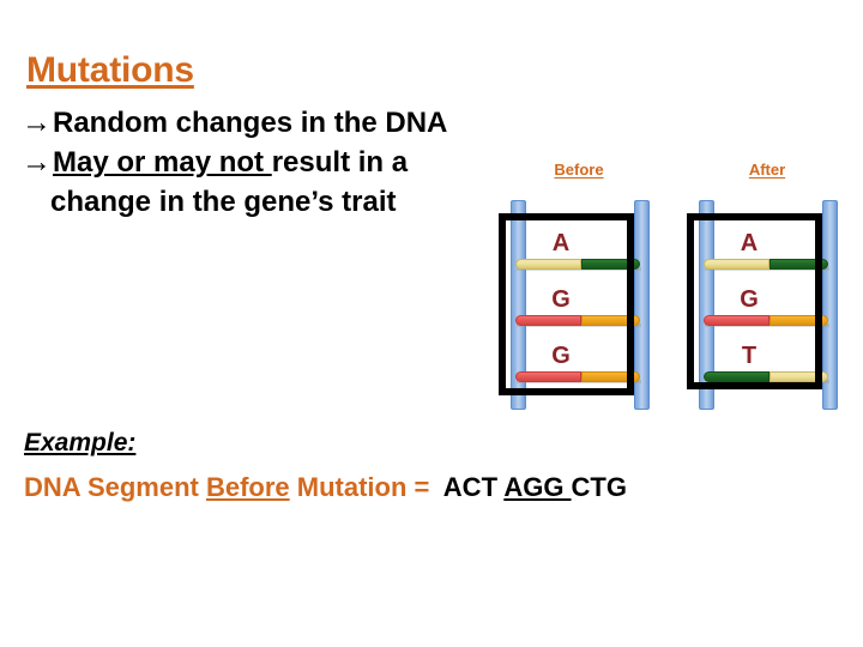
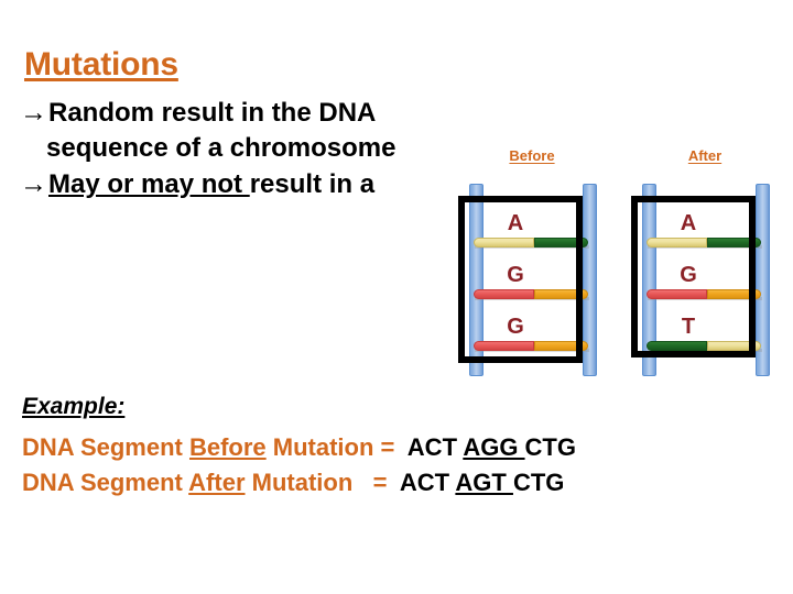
  Mutations
- →Random changes in the DNA
+ →Random result in the DNA
+ sequence of a chromosome
  →May or may not result in a
- change in the gene’s trait
  Before
  A
  G
  G
  After
  A
  G
  T
  Example:
  DNA Segment Before Mutation = ACT AGG CTG
+ DNA Segment After Mutation = ACT AGT CTG
